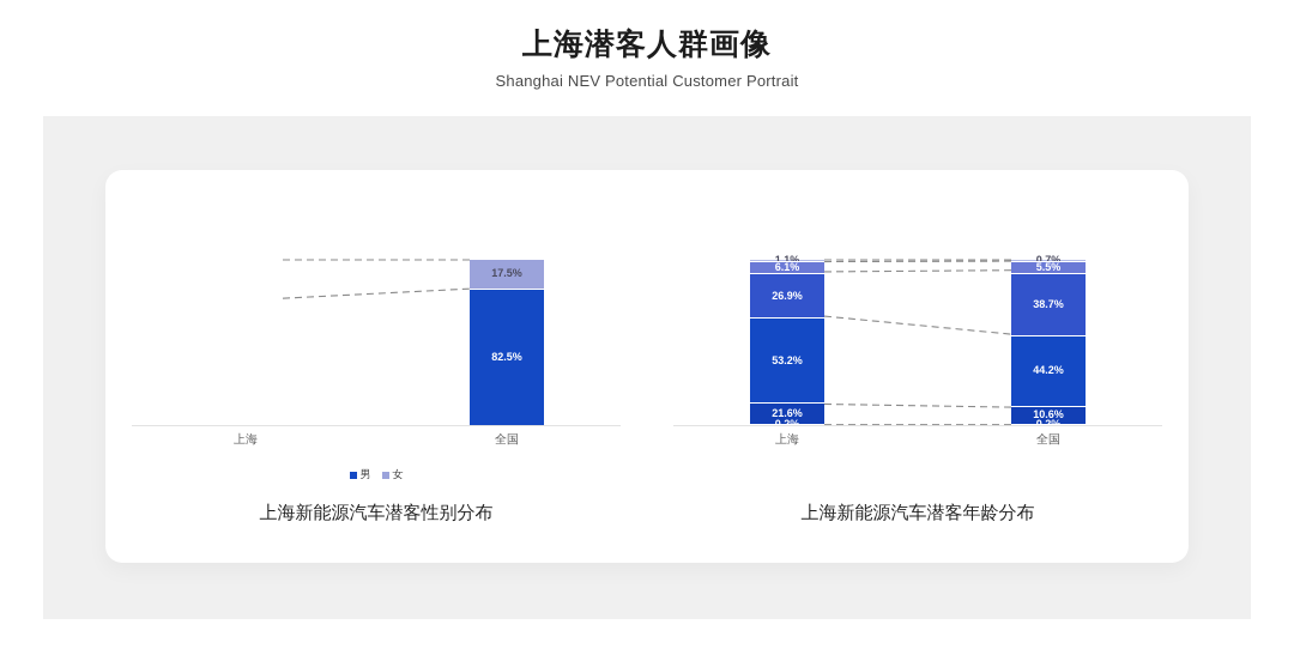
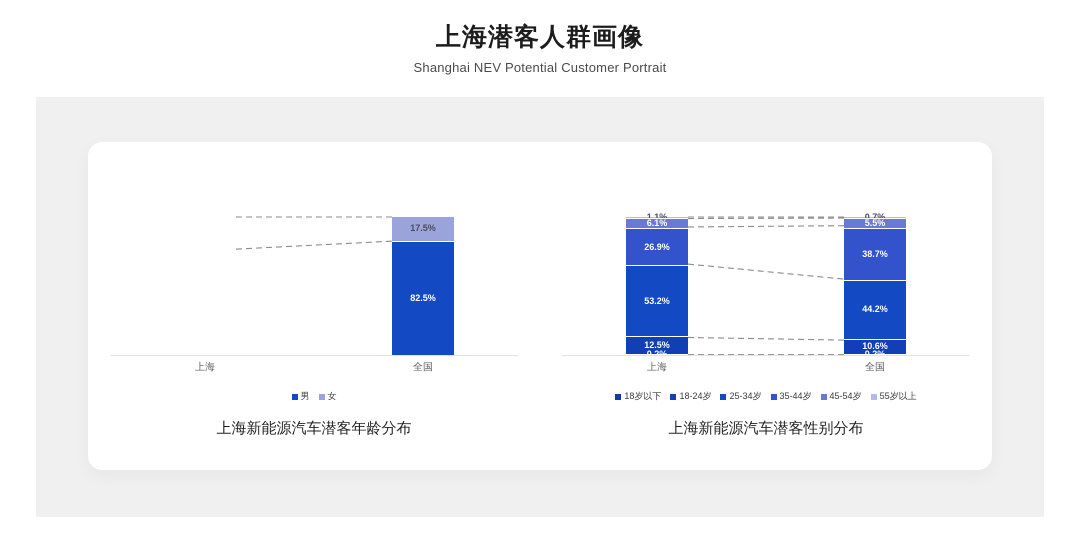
  上海潜客人群画像
  Shanghai NEV Potential Customer Portrait
  17.5%
  82.5%
  上海
  全国
  男
  女
- 上海新能源汽车潜客性别分布
+ 上海新能源汽车潜客年龄分布
  1.1%
  6.1%
  26.9%
  53.2%
- 21.6%
+ 12.5%
  5.5%
  38.7%
  44.2%
  10.6%
  上海
  全国
+ 18岁以下
+ 18-24岁
+ 25-34岁
+ 35-44岁
+ 45-54岁
+ 55岁以上
- 上海新能源汽车潜客年龄分布
+ 上海新能源汽车潜客性别分布
